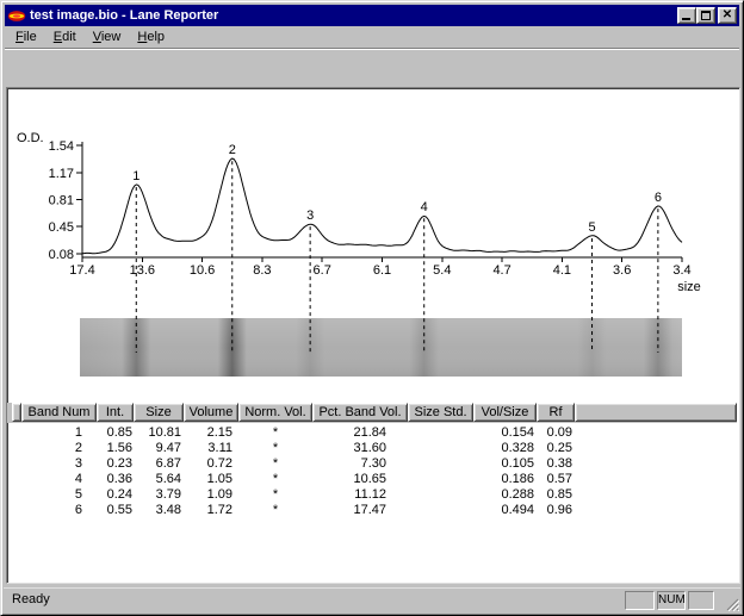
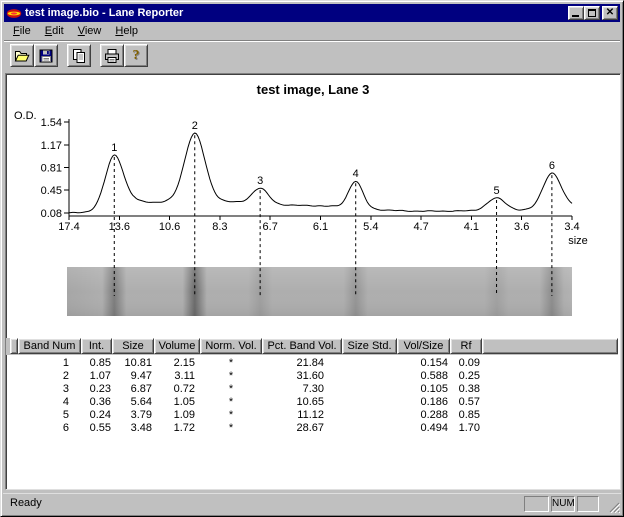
  test image.bio - Lane Reporter
  ✕
  File
  Edit
  View
  Help
+ ?
+ test image, Lane 3
  0.08
  0.45
  0.81
  1.17
  1.54
  O.D.
  17.4
  13.6
  10.6
  8.3
  6.7
  6.1
  5.4
  4.7
  4.1
  3.6
  3.4
  size
  1
  2
  3
  4
  5
  6
  Band Num
  Int.
  Size
  Volume
  Norm. Vol.
  Pct. Band Vol.
  Size Std.
  Vol/Size
  Rf
  1
  0.85
  10.81
  2.15
  *
  21.84
  0.154
  0.09
  2
- 1.56
+ 1.07
  9.47
  3.11
  *
  31.60
- 0.328
+ 0.588
  0.25
  3
  0.23
  6.87
  0.72
  *
  7.30
  0.105
  0.38
  4
  0.36
  5.64
  1.05
  *
  10.65
  0.186
  0.57
  5
  0.24
  3.79
  1.09
  *
  11.12
  0.288
  0.85
  6
  0.55
  3.48
  1.72
  *
- 17.47
+ 28.67
  0.494
- 0.96
+ 1.70
  Ready
  NUM
